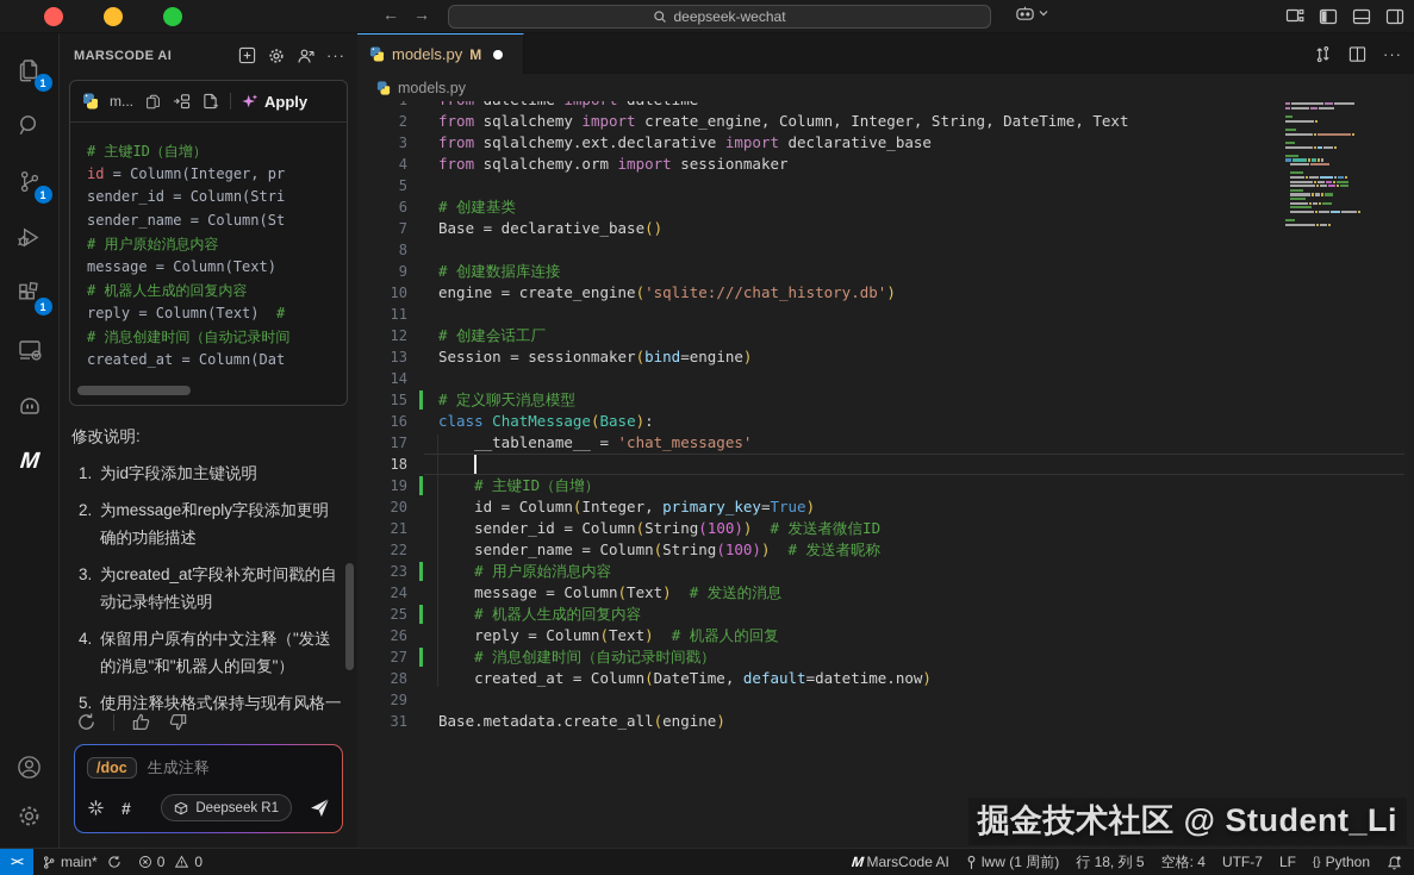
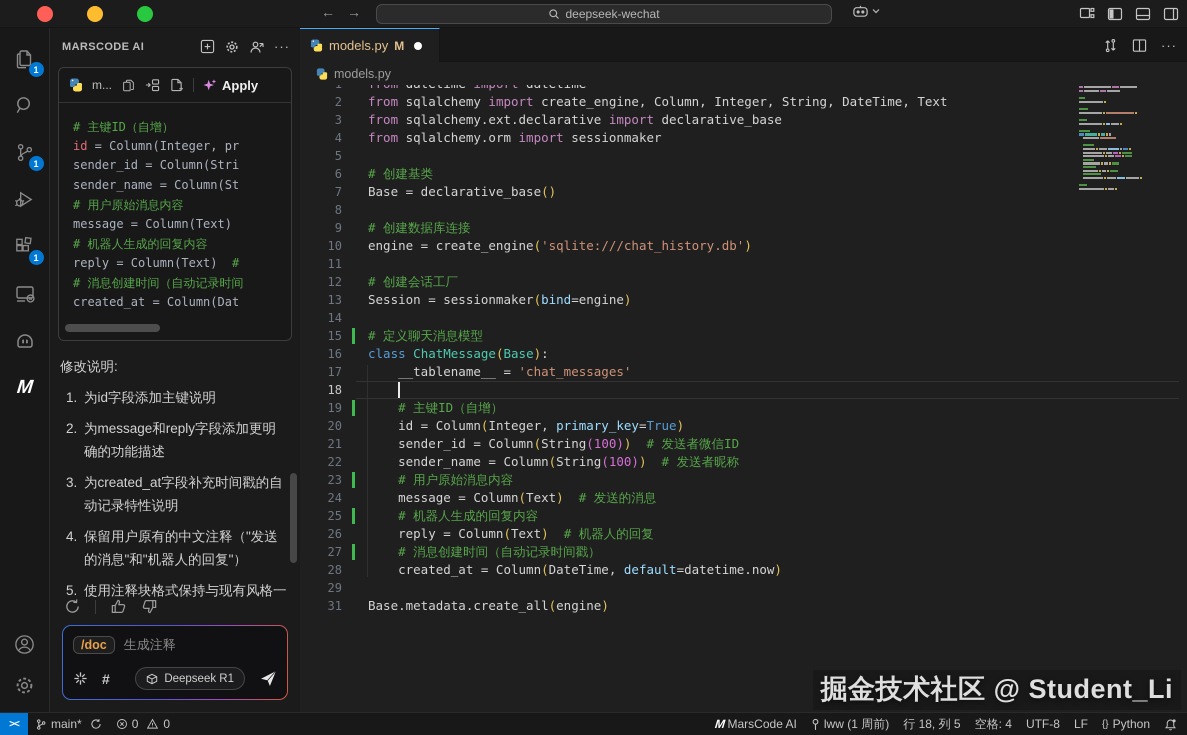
  ←
  →
  deepseek-wechat
  1
  1
  1
  MARSCODE AI
  ···
  m...
  Apply
  # 主键ID（自增）
  id = Column(Integer, pr
  sender_id = Column(Stri
  sender_name = Column(St
  # 用户原始消息内容
  message = Column(Text)
  # 机器人生成的回复内容
  reply = Column(Text) #
  # 消息创建时间（自动记录时间
  created_at = Column(Dat
  修改说明:
  1.
  为id字段添加主键说明
  2.
  为message和reply字段添加更明确的功能描述
  3.
  为created_at字段补充时间戳的自动记录特性说明
  4.
  保留用户原有的中文注释（"发送的消息"和"机器人的回复"）
  5.
  使用注释块格式保持与现有风格一
  /doc
  生成注释
  #
  Deepseek R1
  models.py
  M
  ···
  models.py
  2
  from sqlalchemy import create_engine, Column, Integer, String, DateTime, Text
  3
  from sqlalchemy.ext.declarative import declarative_base
  4
  from sqlalchemy.orm import sessionmaker
  5
  6
  # 创建基类
  7
  Base = declarative_base()
  8
  9
  # 创建数据库连接
  10
  engine = create_engine('sqlite:///chat_history.db')
  11
  12
  # 创建会话工厂
  13
  Session = sessionmaker(bind=engine)
  14
  15
  # 定义聊天消息模型
  16
  class ChatMessage(Base):
  17
  __tablename__ = 'chat_messages'
  18
  19
  # 主键ID（自增）
  20
  id = Column(Integer, primary_key=True)
  21
  sender_id = Column(String(100)) # 发送者微信ID
  22
  sender_name = Column(String(100)) # 发送者昵称
  23
  # 用户原始消息内容
  24
  message = Column(Text) # 发送的消息
  25
  # 机器人生成的回复内容
  26
  reply = Column(Text) # 机器人的回复
  27
  # 消息创建时间（自动记录时间戳）
  28
  created_at = Column(DateTime, default=datetime.now)
  29
  31
  Base.metadata.create_all(engine)
  掘金技术社区 @ Student_Li
  ><
  main*
  0
  0
  MarsCode AI
  lww (1 周前)
  行 18, 列 5
  空格: 4
- UTF-7
+ UTF-8
  LF
  {}
  Python
